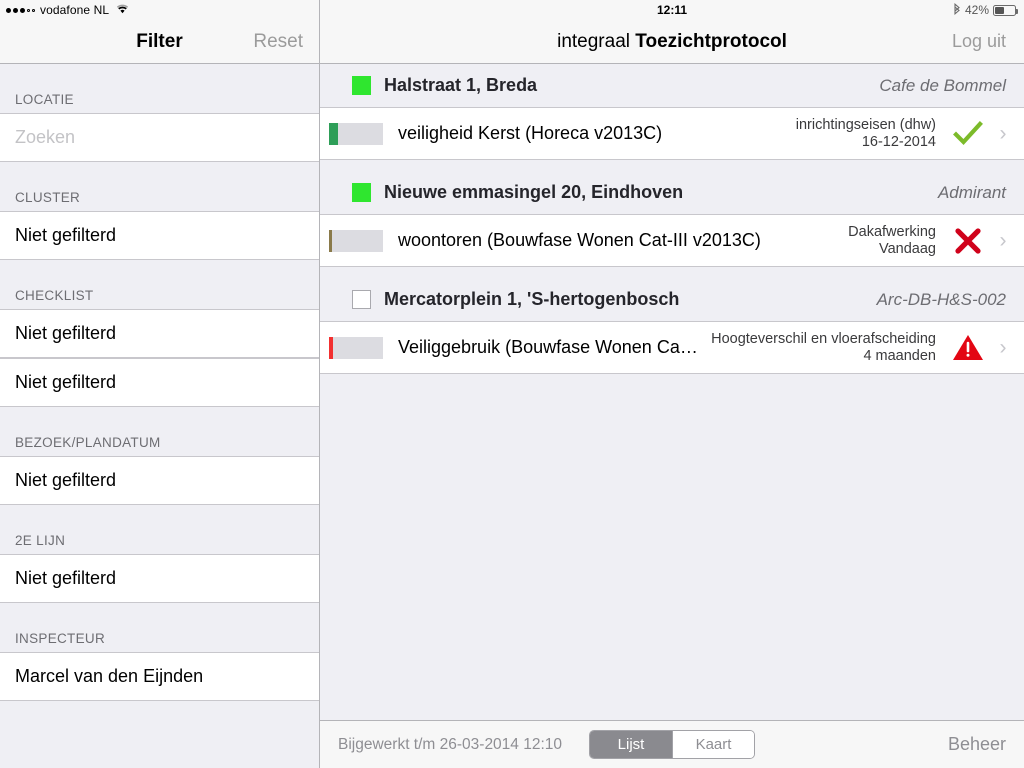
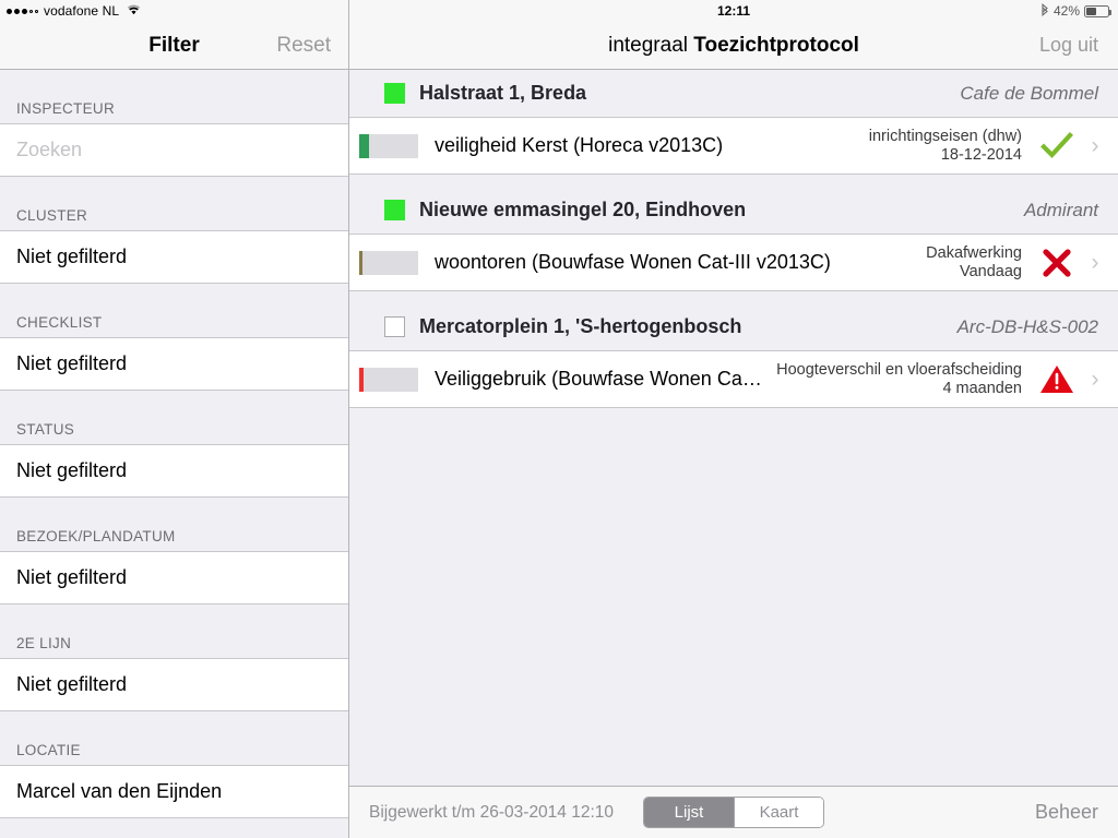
  vodafone NL
  Filter
  Reset
- LOCATIE
+ INSPECTEUR
  Zoeken
  CLUSTER
  Niet gefilterd
  CHECKLIST
  Niet gefilterd
+ STATUS
  Niet gefilterd
  BEZOEK/PLANDATUM
  Niet gefilterd
  2E LIJN
  Niet gefilterd
- INSPECTEUR
+ LOCATIE
  Marcel van den Eijnden
  12:11
  42%
  integraal Toezichtprotocol
  Log uit
  Halstraat 1, Breda
  Cafe de Bommel
  veiligheid Kerst (Horeca v2013C)
  inrichtingseisen (dhw)
- 16-12-2014
+ 18-12-2014
  ›
  Nieuwe emmasingel 20, Eindhoven
  Admirant
  woontoren (Bouwfase Wonen Cat-III v2013C)
  Dakafwerking
  Vandaag
  ›
  Mercatorplein 1, 'S-hertogenbosch
  Arc-DB-H&S-002
  Veiliggebruik (Bouwfase Wonen Cat-I…
  Hoogteverschil en vloerafscheiding
  4 maanden
  ›
  Bijgewerkt t/m 26-03-2014 12:10
  Lijst
  Kaart
  Beheer
